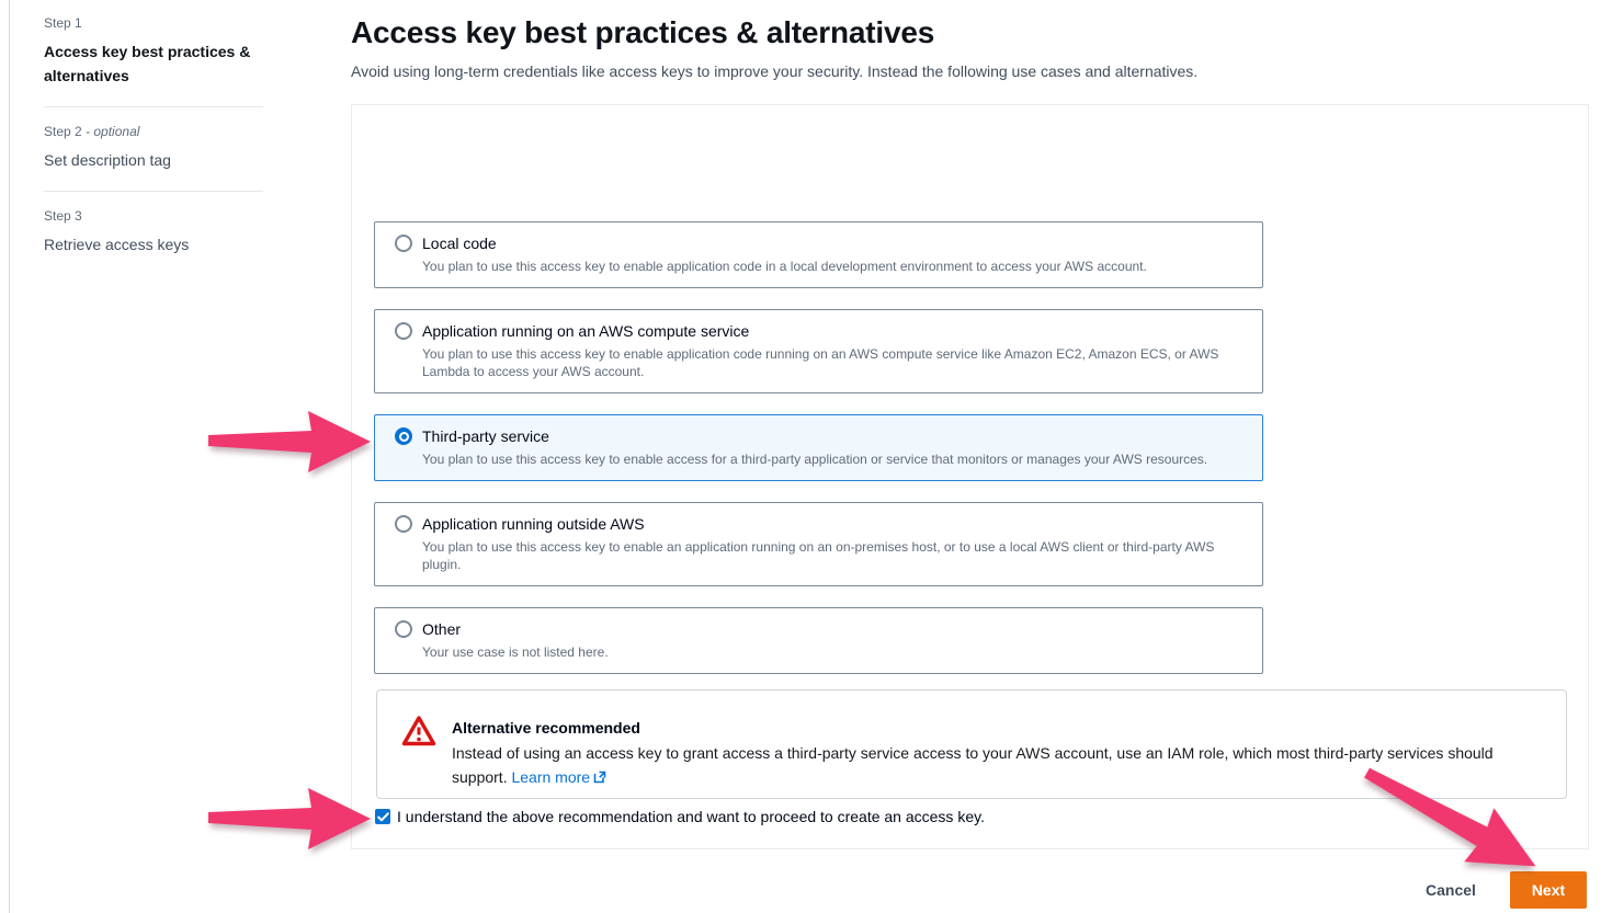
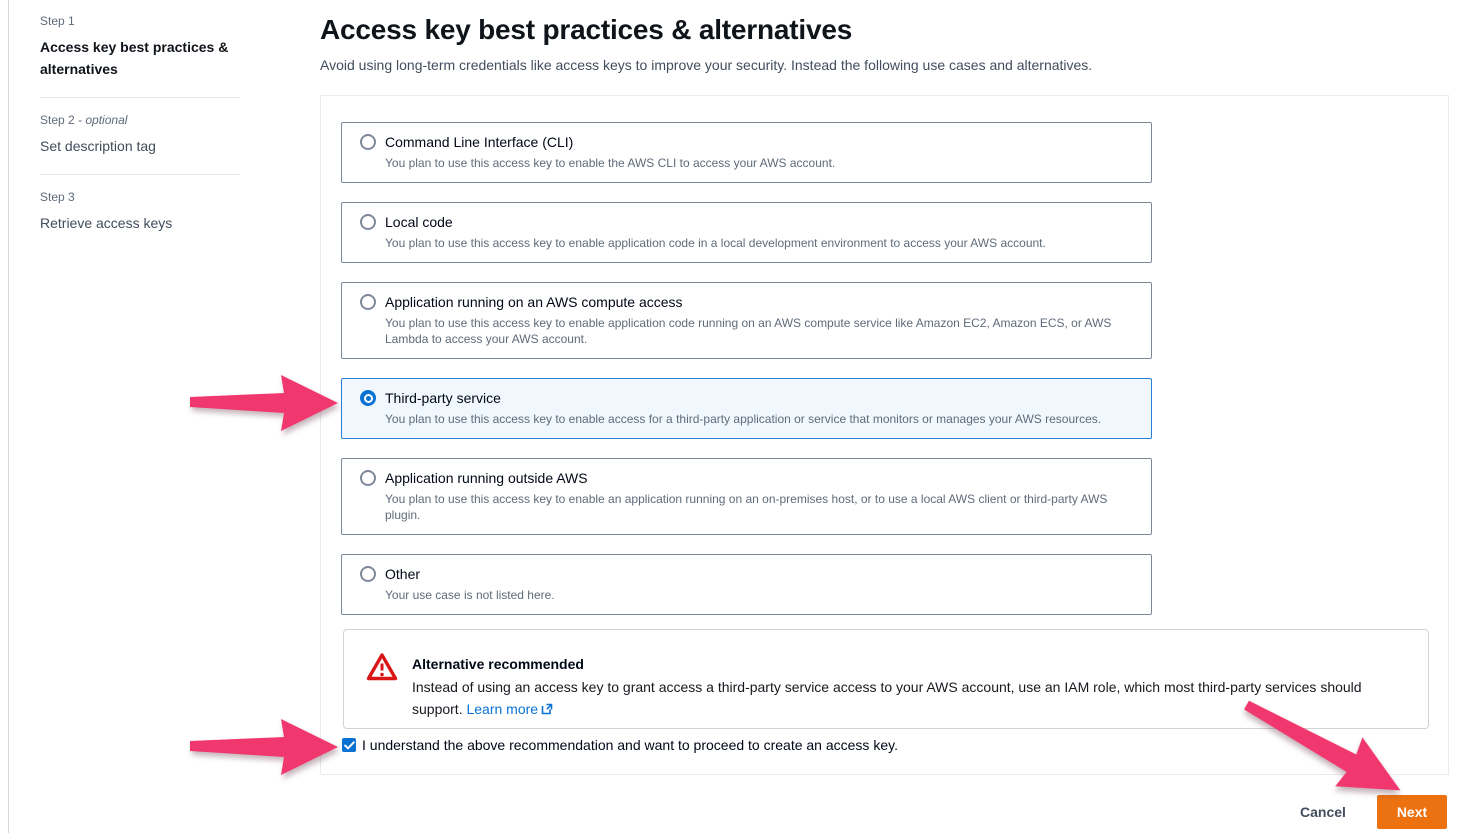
  Step 1
  Access key best practices & alternatives
  Step 2 - optional
  Set description tag
  Step 3
  Retrieve access keys
  Access key best practices & alternatives
  Avoid using long-term credentials like access keys to improve your security. Instead the following use cases and alternatives.
+ Command Line Interface (CLI)
+ You plan to use this access key to enable the AWS CLI to access your AWS account.
  Local code
  You plan to use this access key to enable application code in a local development environment to access your AWS account.
- Application running on an AWS compute service
+ Application running on an AWS compute access
  You plan to use this access key to enable application code running on an AWS compute service like Amazon EC2, Amazon ECS, or AWS Lambda to access your AWS account.
  Third-party service
  You plan to use this access key to enable access for a third-party application or service that monitors or manages your AWS resources.
  Application running outside AWS
  You plan to use this access key to enable an application running on an on-premises host, or to use a local AWS client or third-party AWS plugin.
  Other
  Your use case is not listed here.
  Alternative recommended
  Instead of using an access key to grant access a third-party service access to your AWS account, use an IAM role, which most third-party services should support. Learn more
  I understand the above recommendation and want to proceed to create an access key.
  Cancel
  Next
